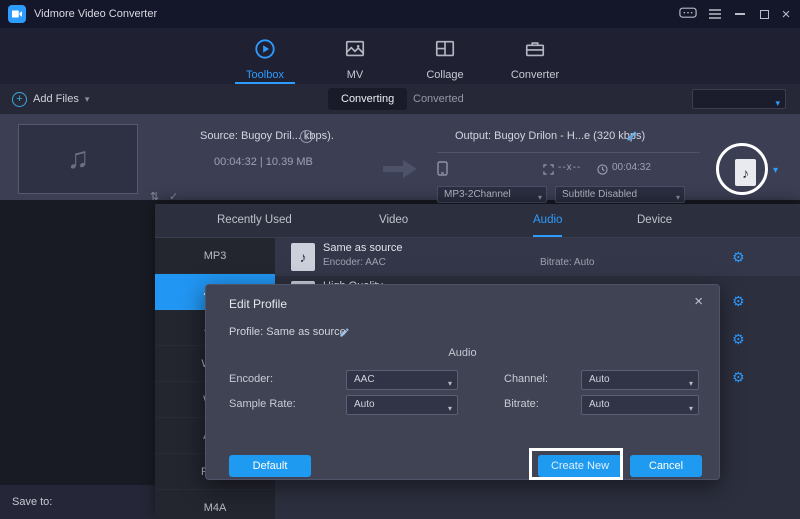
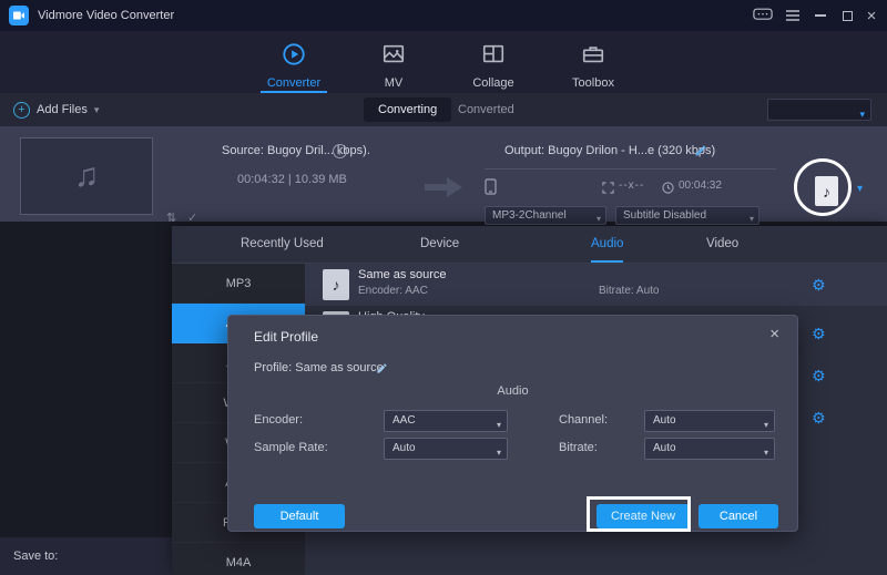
  Vidmore Video Converter
  ×
- Toolbox
+ Converter
  MV
  Collage
- Converter
+ Toolbox
  +
  Add Files
  ▾
  Converting
  Converted
  ▾
  ♫
  Source: Bugoy Dril... kbps).
  i
  00:04:32 | 10.39 MB
  Output: Bugoy Drilon - H...e (320 kbs)
  --x--
  00:04:32
  MP3-2Channel
  ▾
  Subtitle Disabled
  ▾
  ⇅
  ✓
  ♪
  ▾
  Save to:
  Recently Used
- Video
+ Device
  Audio
- Device
+ Video
  MP3
  M4A
  ♪
  Same as source
  Encoder: AAC
  Bitrate: Auto
  ⚙
  ⚙
  ⚙
  ⚙
  Edit Profile
  ×
  Profile: Same as source
  Audio
  Encoder:
  AAC
  ▾
  Channel:
  Auto
  ▾
  Sample Rate:
  Auto
  ▾
  Bitrate:
  Auto
  ▾
  Default
  Create New
  Cancel
